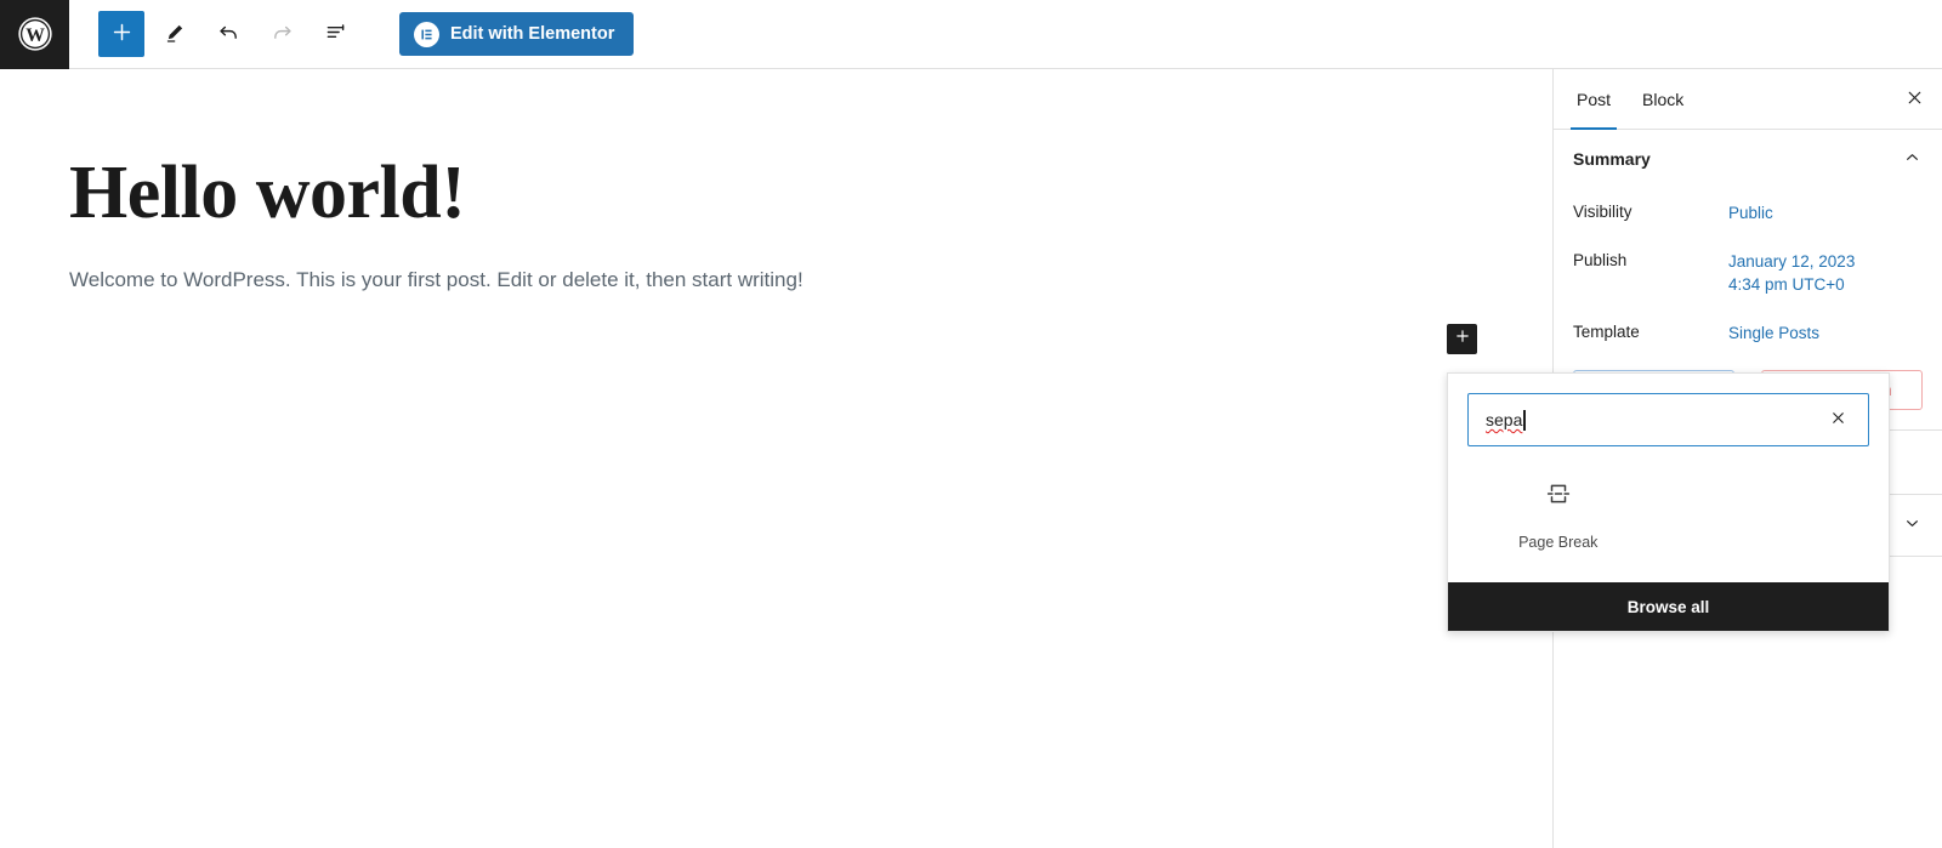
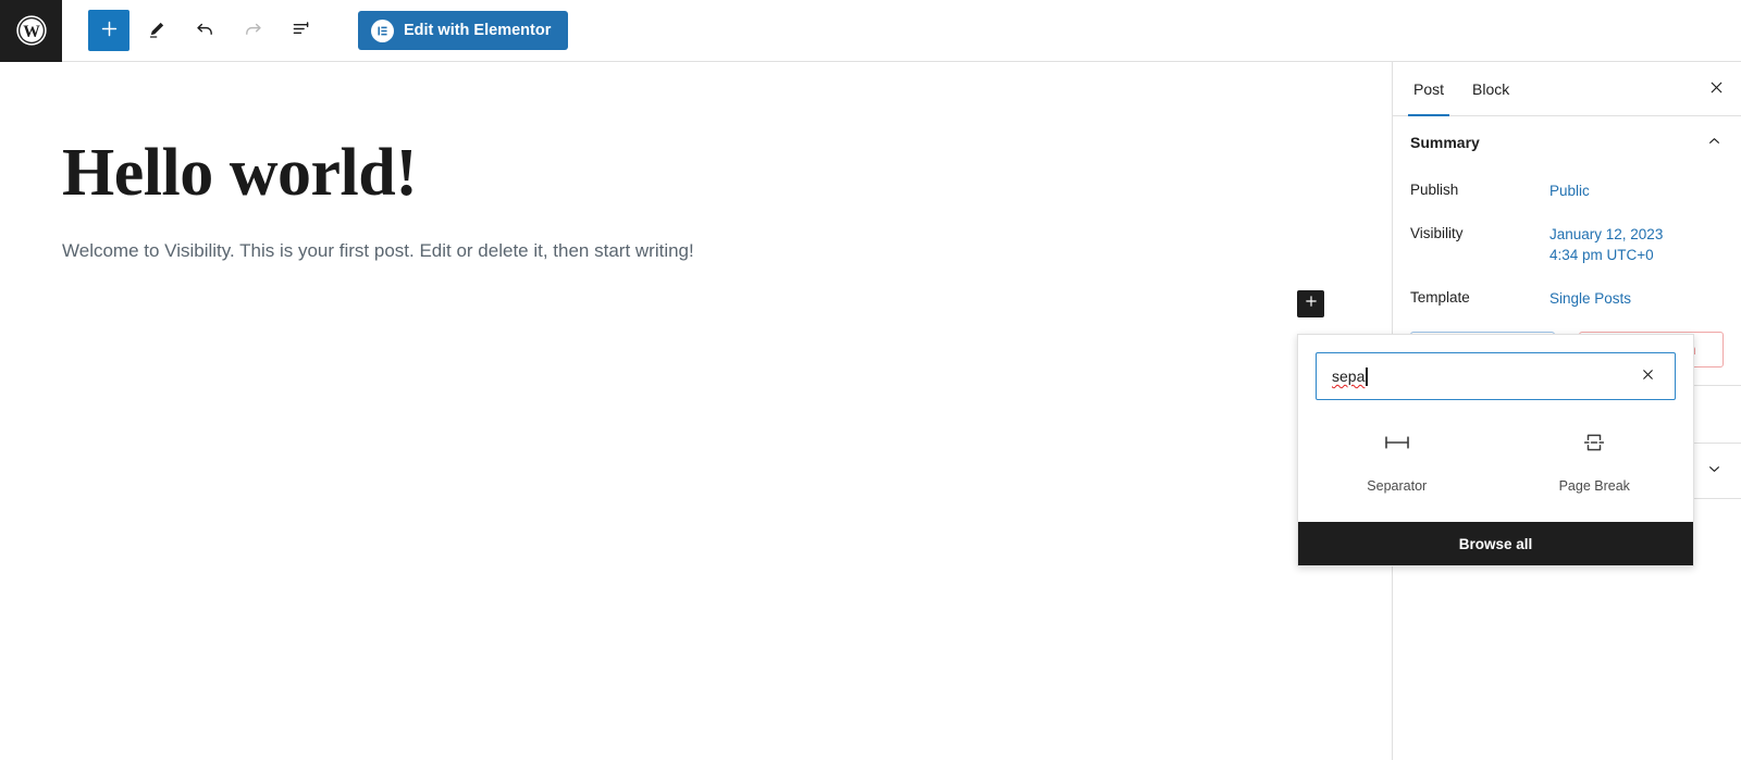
  W
  Edit with Elementor
  Hello world!
- Welcome to WordPress. This is your first post. Edit or delete it, then start writing!
+ Welcome to Visibility. This is your first post. Edit or delete it, then start writing!
  Post
  Block
  Summary
- Visibility
+ Publish
  Public
- Publish
+ Visibility
  January 12, 2023 4:34 pm UTC+0
  Template
  Single Posts
  sepa
+ Separator
  Page Break
  Browse all
